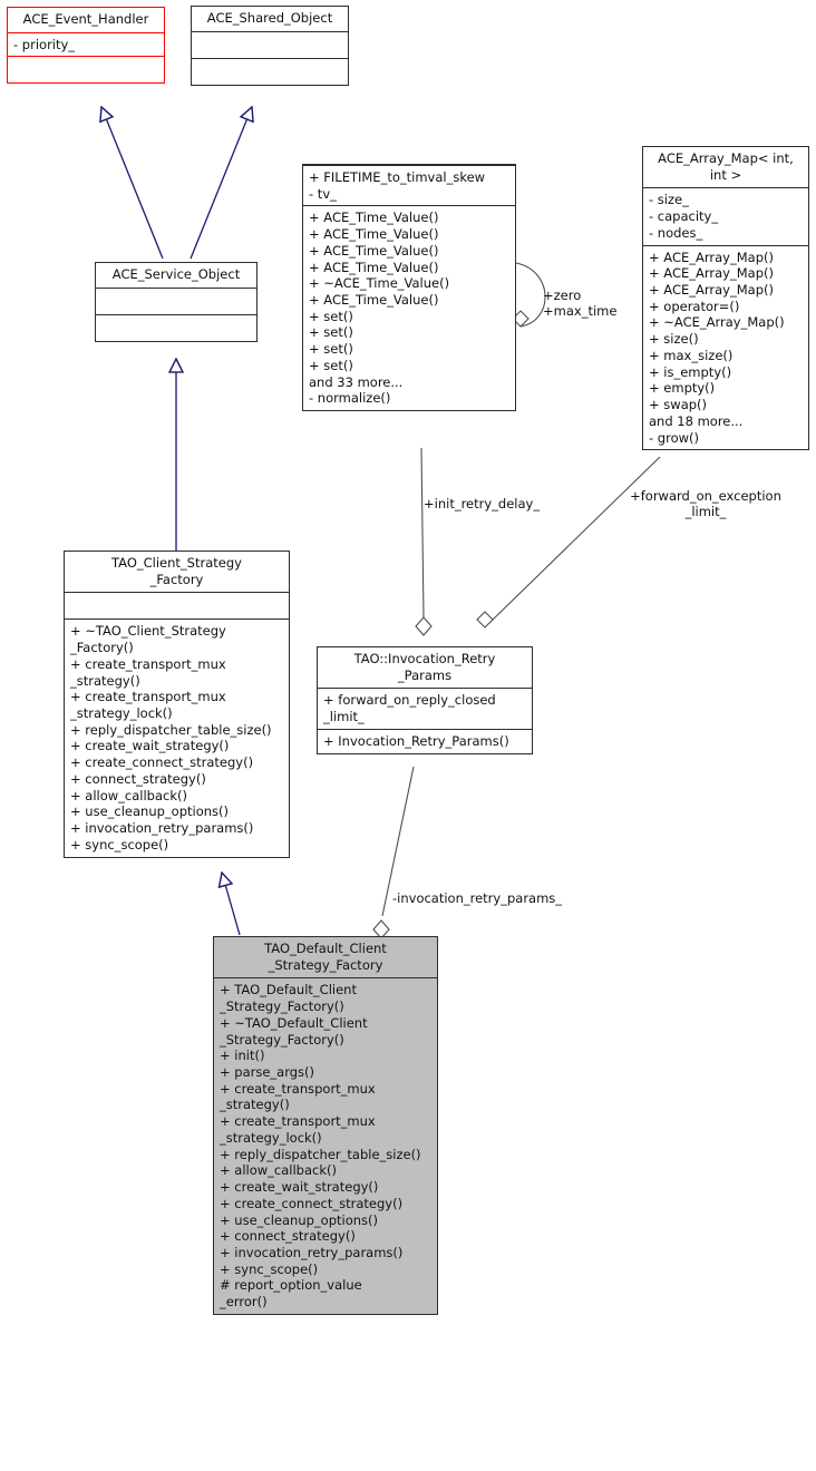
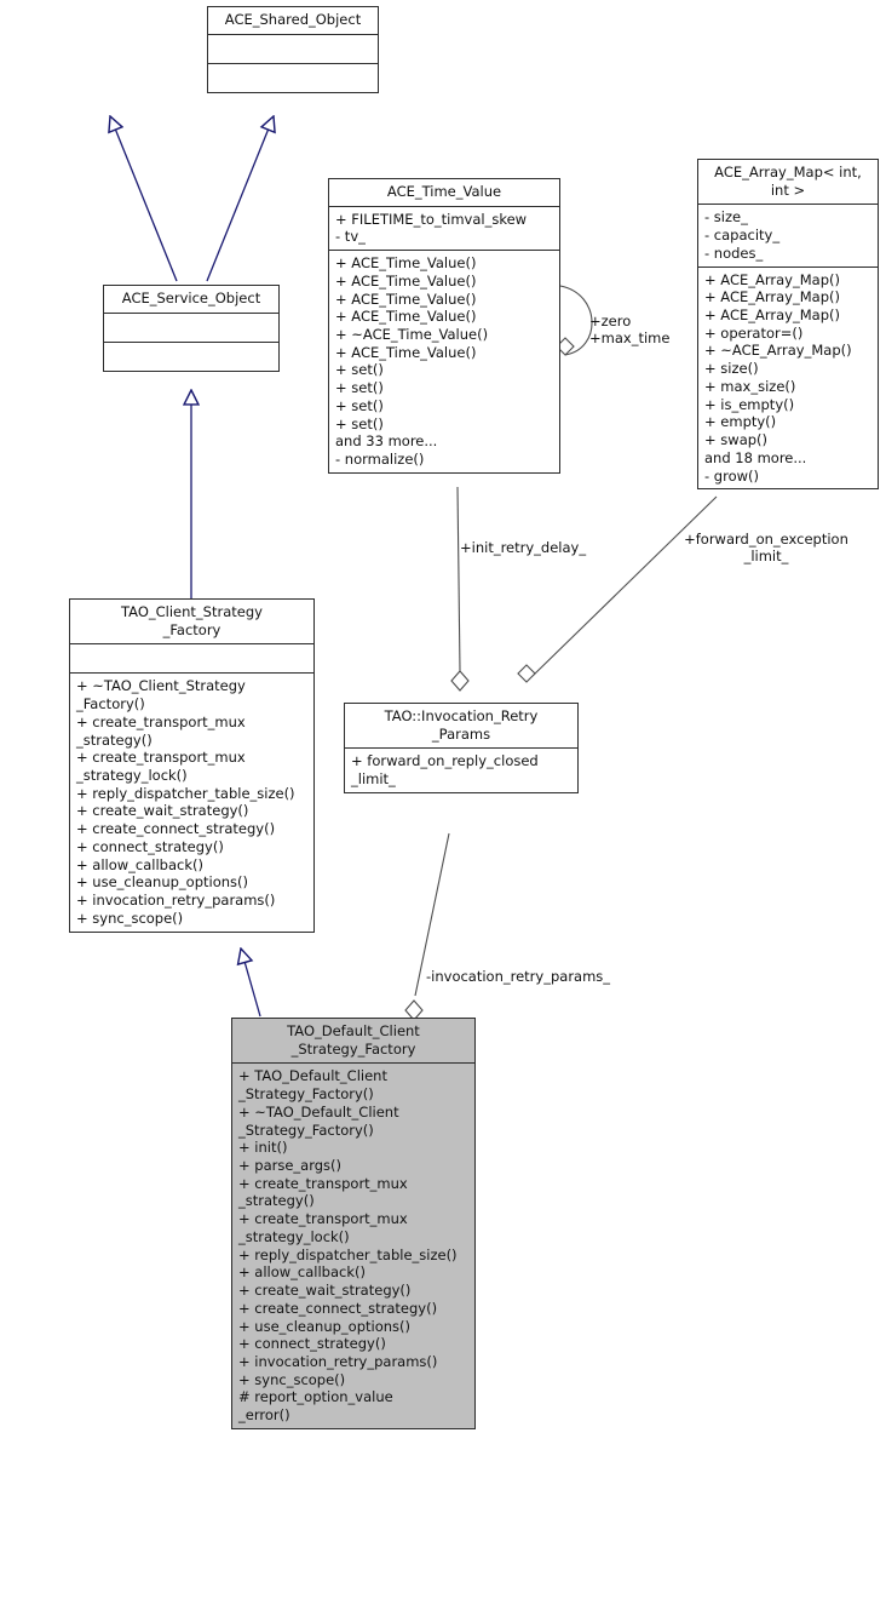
- ACE_Event_Handler
- - priority_
  ACE_Shared_Object
  ACE_Service_Object
+ ACE_Time_Value
  + FILETIME_to_timval_skew
  - tv_
  + ACE_Time_Value()
  + ACE_Time_Value()
  + ACE_Time_Value()
  + ACE_Time_Value()
  + ~ACE_Time_Value()
  + ACE_Time_Value()
  + set()
  + set()
  + set()
  + set()
  and 33 more...
  - normalize()
  ACE_Array_Map< int,
  int >
  - size_
  - capacity_
  - nodes_
  + ACE_Array_Map()
  + ACE_Array_Map()
  + ACE_Array_Map()
  + operator=()
  + ~ACE_Array_Map()
  + size()
  + max_size()
  + is_empty()
  + empty()
  + swap()
  and 18 more...
  - grow()
  TAO_Client_Strategy
  _Factory
  + ~TAO_Client_Strategy
  _Factory()
  + create_transport_mux
  _strategy()
  + create_transport_mux
  _strategy_lock()
  + reply_dispatcher_table_size()
  + create_wait_strategy()
  + create_connect_strategy()
  + connect_strategy()
  + allow_callback()
  + use_cleanup_options()
  + invocation_retry_params()
  + sync_scope()
  TAO::Invocation_Retry
  _Params
  + forward_on_reply_closed
  _limit_
- + Invocation_Retry_Params()
  TAO_Default_Client
  _Strategy_Factory
  + TAO_Default_Client
  _Strategy_Factory()
  + ~TAO_Default_Client
  _Strategy_Factory()
  + init()
  + parse_args()
  + create_transport_mux
  _strategy()
  + create_transport_mux
  _strategy_lock()
  + reply_dispatcher_table_size()
  + allow_callback()
  + create_wait_strategy()
  + create_connect_strategy()
  + use_cleanup_options()
  + connect_strategy()
  + invocation_retry_params()
  + sync_scope()
  # report_option_value
  _error()
  +zero
  +max_time
  +init_retry_delay_
  +forward_on_exception
  _limit_
  -invocation_retry_params_
